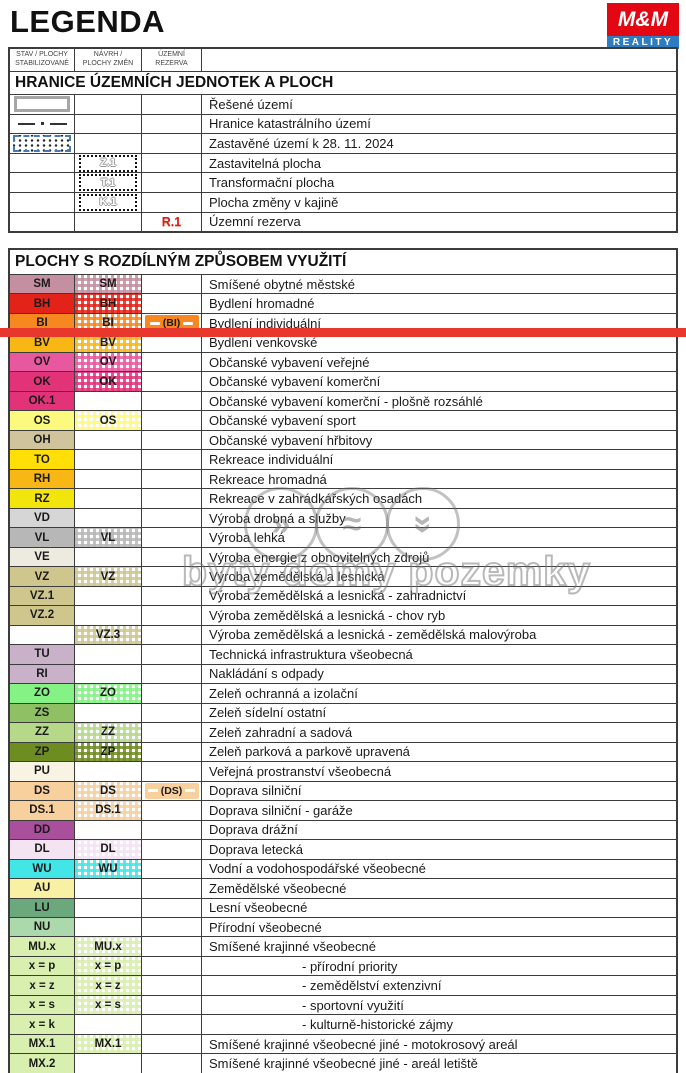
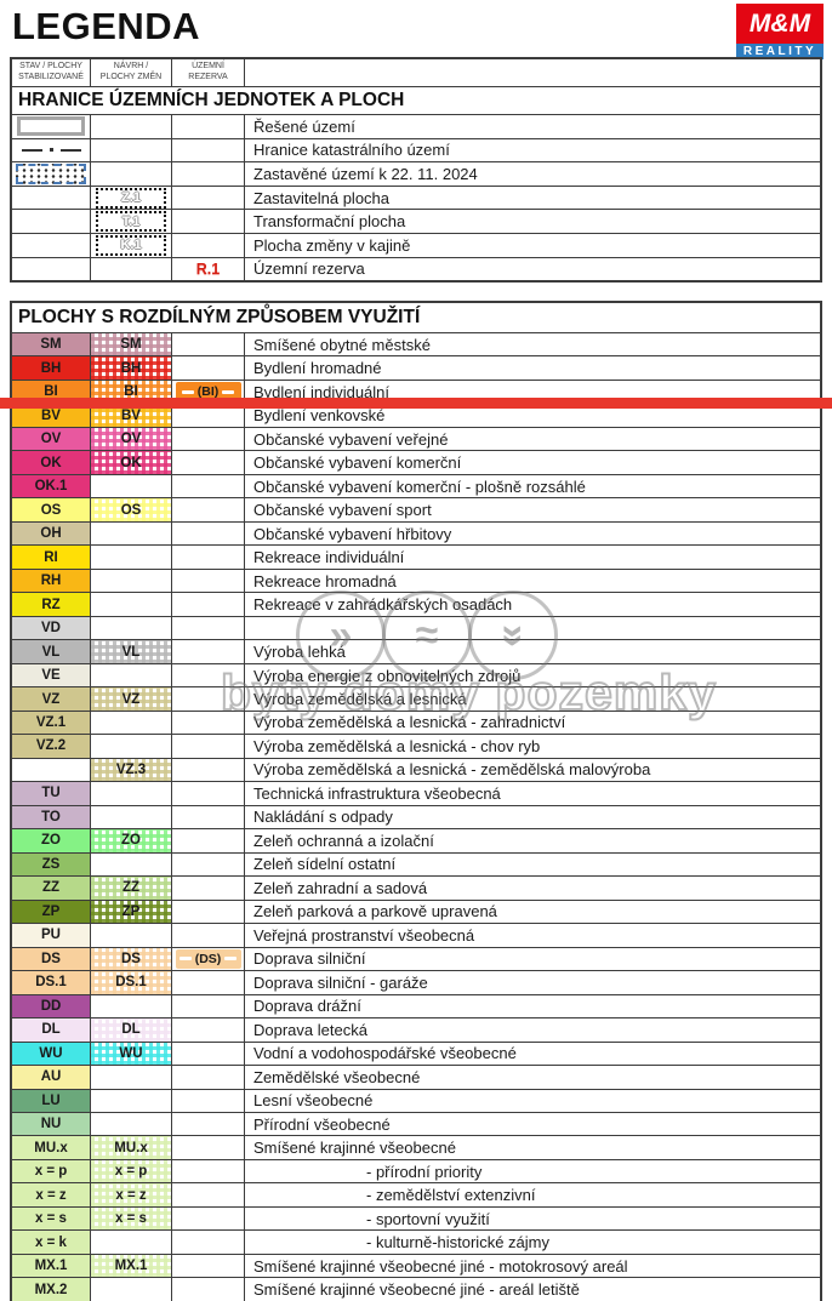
  LEGENDA
  M&M
  REALITY
  HRANICE ÚZEMNÍCH JEDNOTEK A PLOCH
  Řešené území
  Hranice katastrálního území
- Zastavěné území k 28. 11. 2024
+ Zastavěné území k 22. 11. 2024
  Z.1
  Zastavitelná plocha
  T.1
  Transformační plocha
  K.1
  Plocha změny v kajině
  R.1
  Územní rezerva
  PLOCHY S ROZDÍLNÝM ZPŮSOBEM VYUŽITÍ
  SM
  SM
  Smíšené obytné městské
  BH
  BH
  Bydlení hromadné
  BI
  BI
  (BI)
  Bydlení individuální
  BV
  BV
  Bydlení venkovské
  OV
  OV
  Občanské vybavení veřejné
  OK
  OK
  Občanské vybavení komerční
  OK.1
  Občanské vybavení komerční - plošně rozsáhlé
  OS
  OS
  Občanské vybavení sport
  OH
  Občanské vybavení hřbitovy
- TO
+ RI
  Rekreace individuální
  RH
  Rekreace hromadná
  RZ
  Rekreace v zahrádkářských osadách
  VD
- Výroba drobná a služby
  VL
  VL
  Výroba lehká
  VE
  Výroba energie z obnovitelných zdrojů
  VZ
  VZ
  Výroba zemědělská a lesnická
  VZ.1
  Výroba zemědělská a lesnická - zahradnictví
  VZ.2
  Výroba zemědělská a lesnická - chov ryb
  VZ.3
  Výroba zemědělská a lesnická - zemědělská malovýroba
  TU
  Technická infrastruktura všeobecná
- RI
+ TO
  Nakládání s odpady
  ZO
  ZO
  Zeleň ochranná a izolační
  ZS
  Zeleň sídelní ostatní
  ZZ
  ZZ
  Zeleň zahradní a sadová
  ZP
  ZP
  Zeleň parková a parkově upravená
  PU
  Veřejná prostranství všeobecná
  DS
  DS
  (DS)
  Doprava silniční
  DS.1
  DS.1
  Doprava silniční - garáže
  DD
  Doprava drážní
  DL
  DL
  Doprava letecká
  WU
  WU
  Vodní a vodohospodářské všeobecné
  AU
  Zemědělské všeobecné
  LU
  Lesní všeobecné
  NU
  Přírodní všeobecné
  MU.x
  MU.x
  Smíšené krajinné všeobecné
  x = p
  x = p
  - přírodní priority
  x = z
  x = z
  - zemědělství extenzivní
  x = s
  x = s
  - sportovní využití
  x = k
  - kulturně-historické zájmy
  MX.1
  MX.1
  Smíšené krajinné všeobecné jiné - motokrosový areál
  MX.2
  Smíšené krajinné všeobecné jiné - areál letiště
  »
  ≈
  byty domy pozemky
